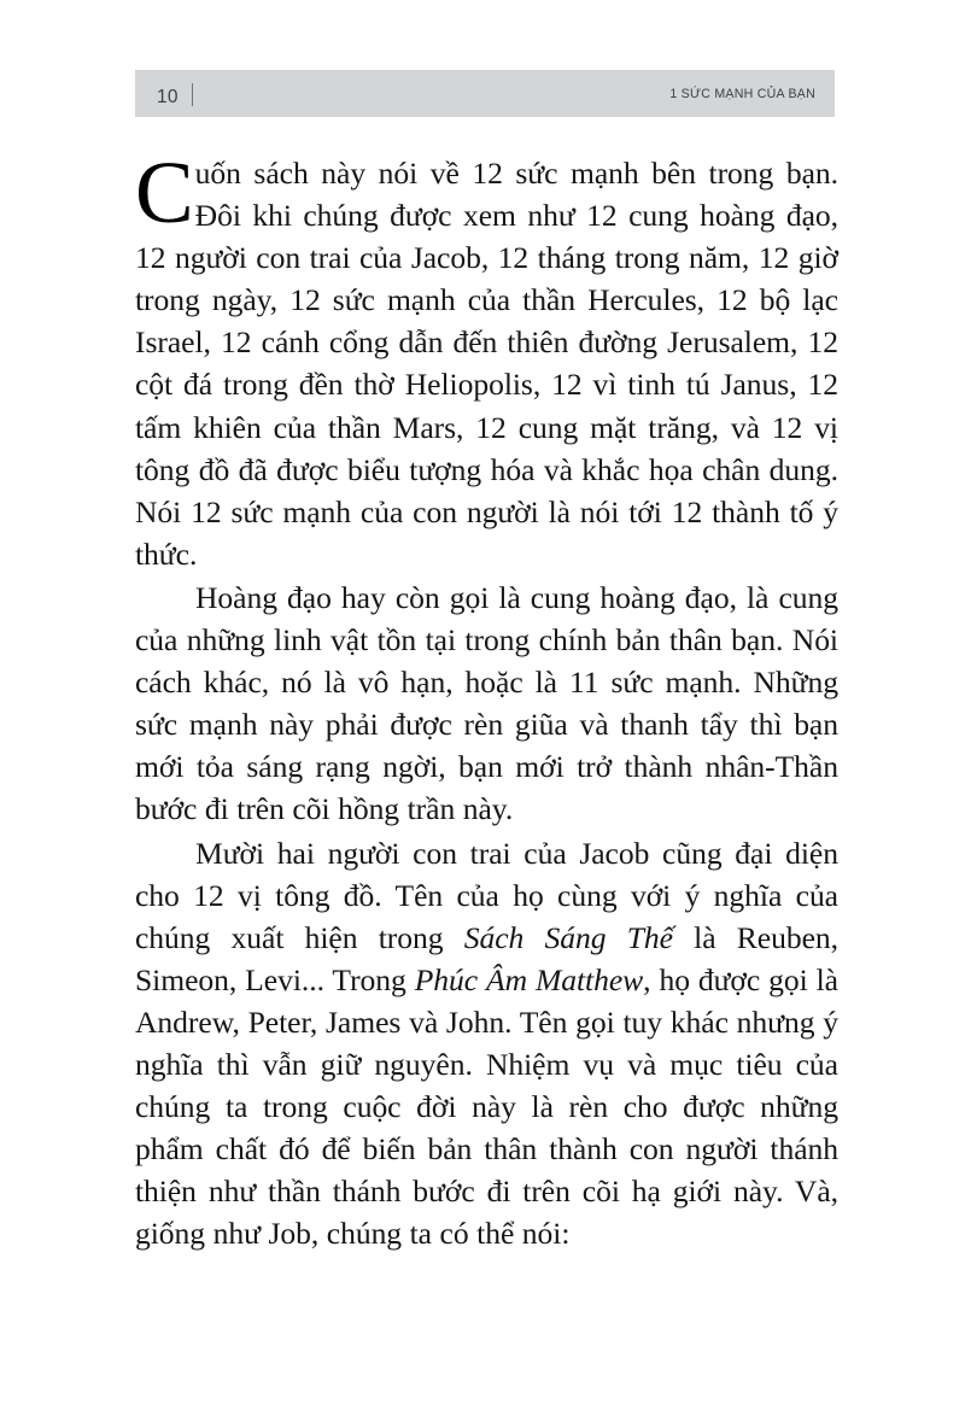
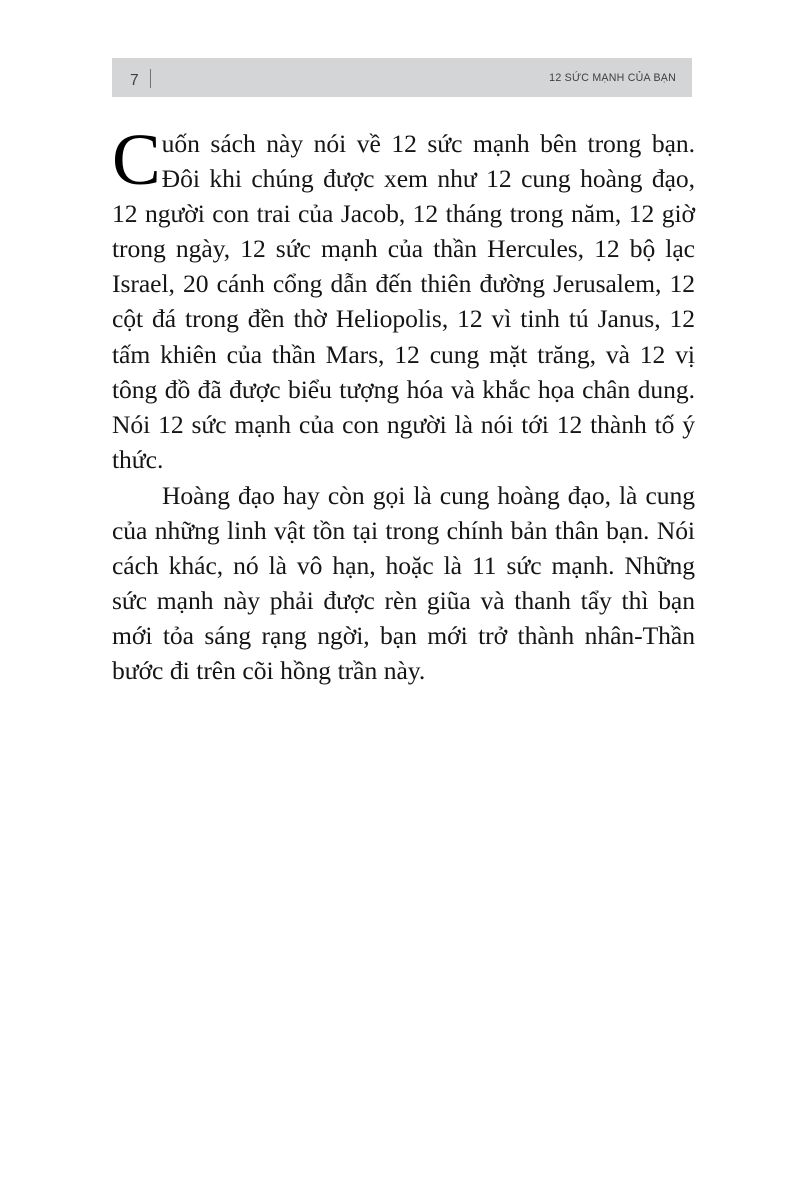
- 10
+ 7
- 1 SỨC MẠNH CỦA BẠN
+ 12 SỨC MẠNH CỦA BẠN
- Cuốn sách này nói về 12 sức mạnh bên trong bạn. Đôi khi chúng được xem như 12 cung hoàng đạo, 12 người con trai của Jacob, 12 tháng trong năm, 12 giờ trong ngày, 12 sức mạnh của thần Hercules, 12 bộ lạc Israel, 12 cánh cổng dẫn đến thiên đường Jerusalem, 12 cột đá trong đền thờ Heliopolis, 12 vì tinh tú Janus, 12 tấm khiên của thần Mars, 12 cung mặt trăng, và 12 vị tông đồ đã được biểu tượng hóa và khắc họa chân dung. Nói 12 sức mạnh của con người là nói tới 12 thành tố ý thức.
+ Cuốn sách này nói về 12 sức mạnh bên trong bạn. Đôi khi chúng được xem như 12 cung hoàng đạo, 12 người con trai của Jacob, 12 tháng trong năm, 12 giờ trong ngày, 12 sức mạnh của thần Hercules, 12 bộ lạc Israel, 20 cánh cổng dẫn đến thiên đường Jerusalem, 12 cột đá trong đền thờ Heliopolis, 12 vì tinh tú Janus, 12 tấm khiên của thần Mars, 12 cung mặt trăng, và 12 vị tông đồ đã được biểu tượng hóa và khắc họa chân dung. Nói 12 sức mạnh của con người là nói tới 12 thành tố ý thức.
  Hoàng đạo hay còn gọi là cung hoàng đạo, là cung của những linh vật tồn tại trong chính bản thân bạn. Nói cách khác, nó là vô hạn, hoặc là 11 sức mạnh. Những sức mạnh này phải được rèn giũa và thanh tẩy thì bạn mới tỏa sáng rạng ngời, bạn mới trở thành nhân-Thần bước đi trên cõi hồng trần này.
- Mười hai người con trai của Jacob cũng đại diện cho 12 vị tông đồ. Tên của họ cùng với ý nghĩa của chúng xuất hiện trong Sách Sáng Thế là Reuben, Simeon, Levi... Trong Phúc Âm Matthew, họ được gọi là Andrew, Peter, James và John. Tên gọi tuy khác nhưng ý nghĩa thì vẫn giữ nguyên. Nhiệm vụ và mục tiêu của chúng ta trong cuộc đời này là rèn cho được những phẩm chất đó để biến bản thân thành con người thánh thiện như thần thánh bước đi trên cõi hạ giới này. Và, giống như Job, chúng ta có thể nói:
